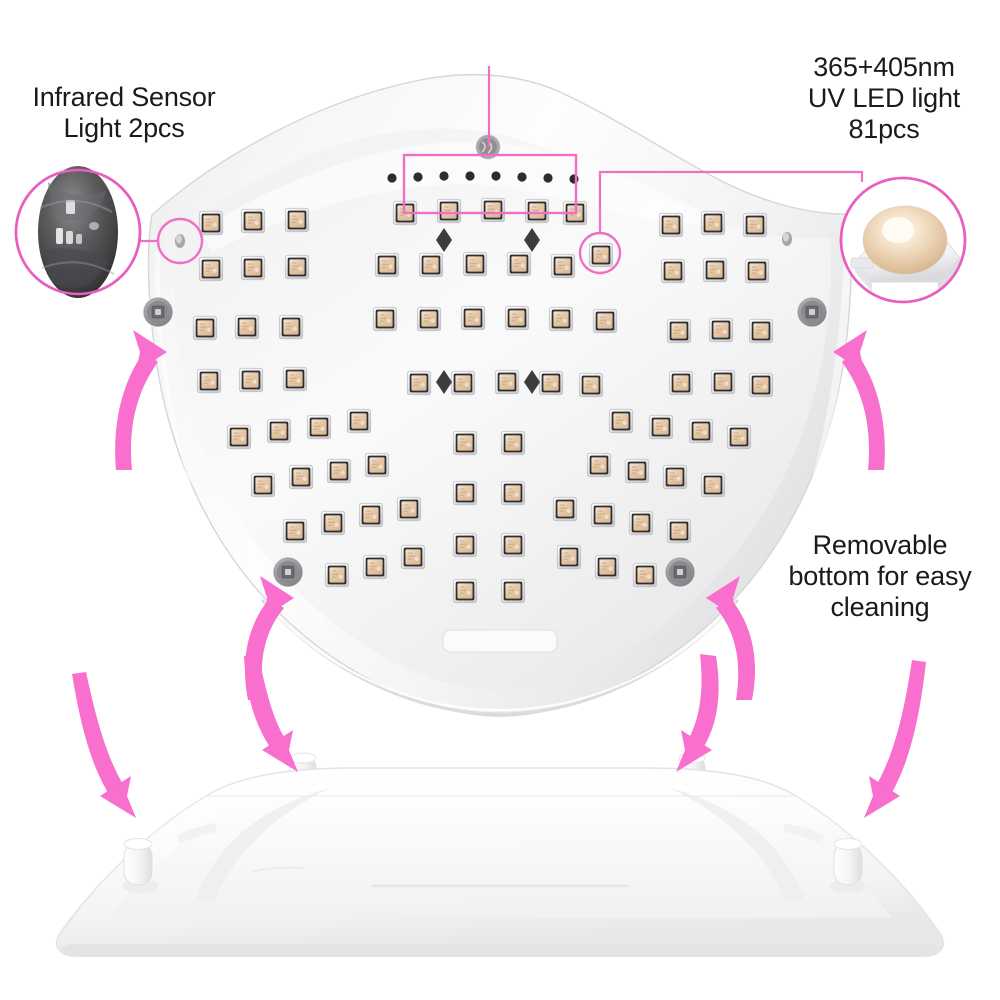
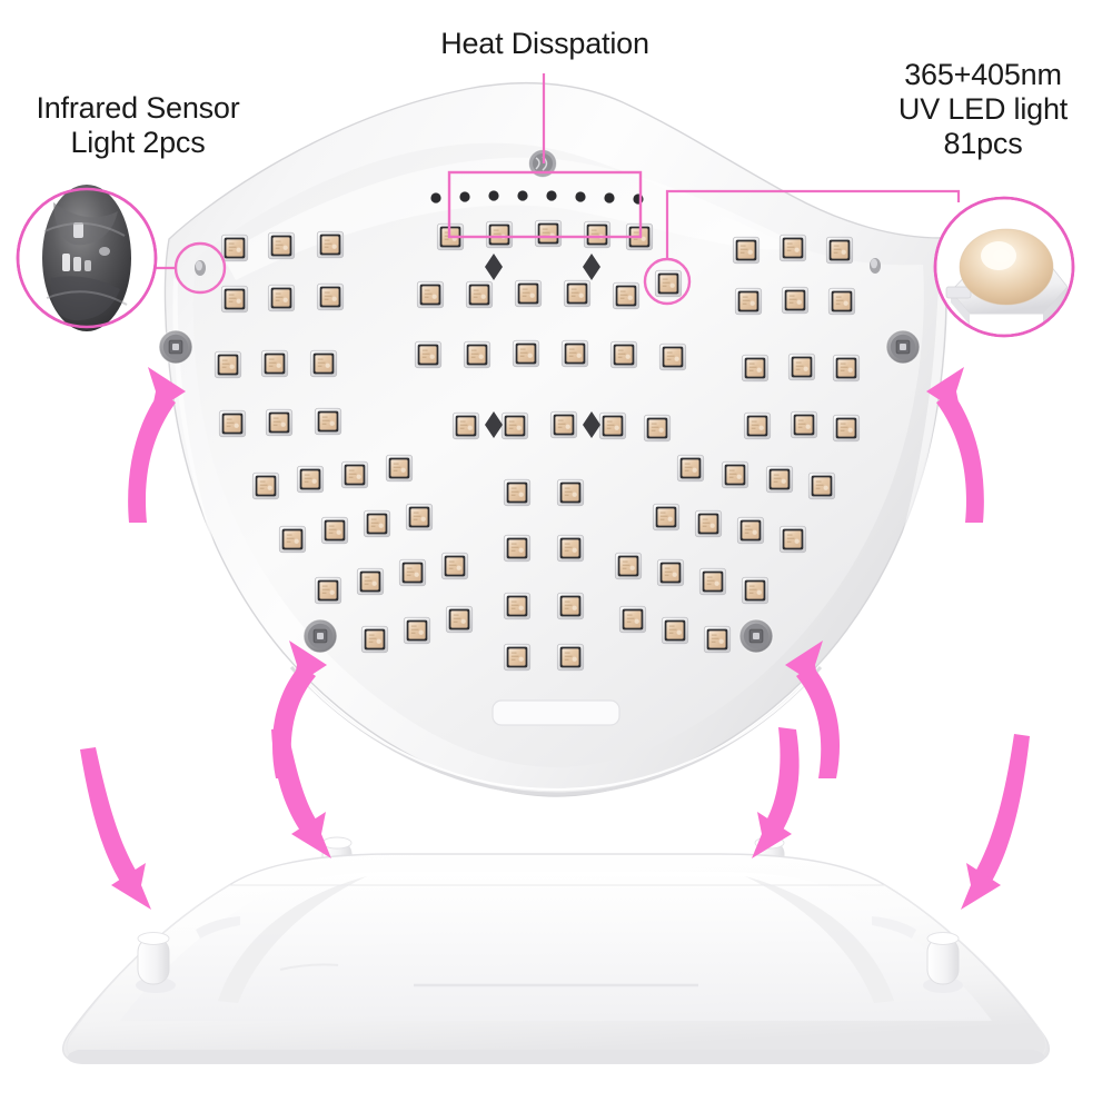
  Infrared Sensor
  Light 2pcs
+ Heat Disspation
  365+405nm
  UV LED light
  81pcs
- Removable
- bottom for easy
- cleaning
